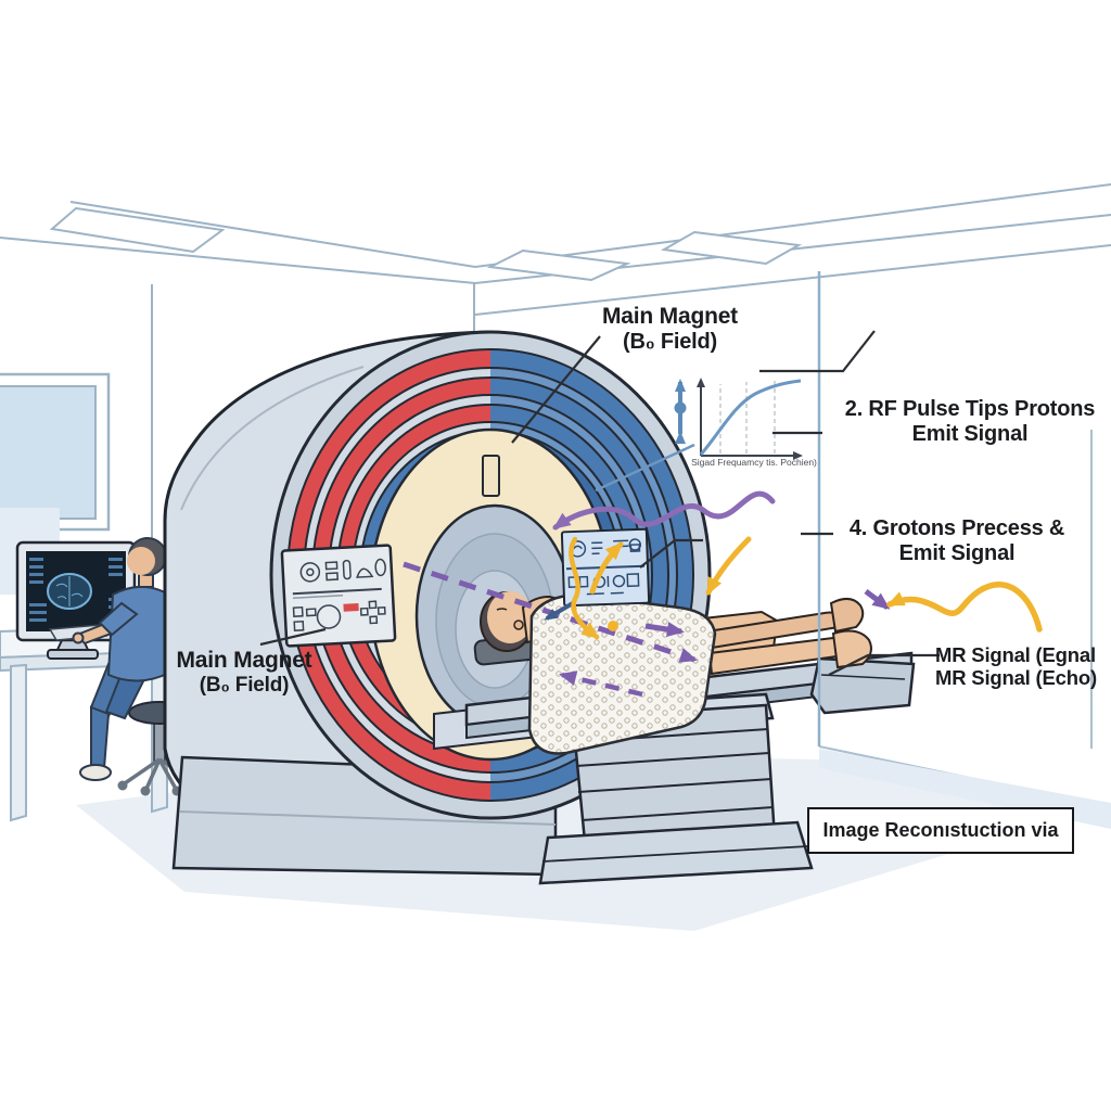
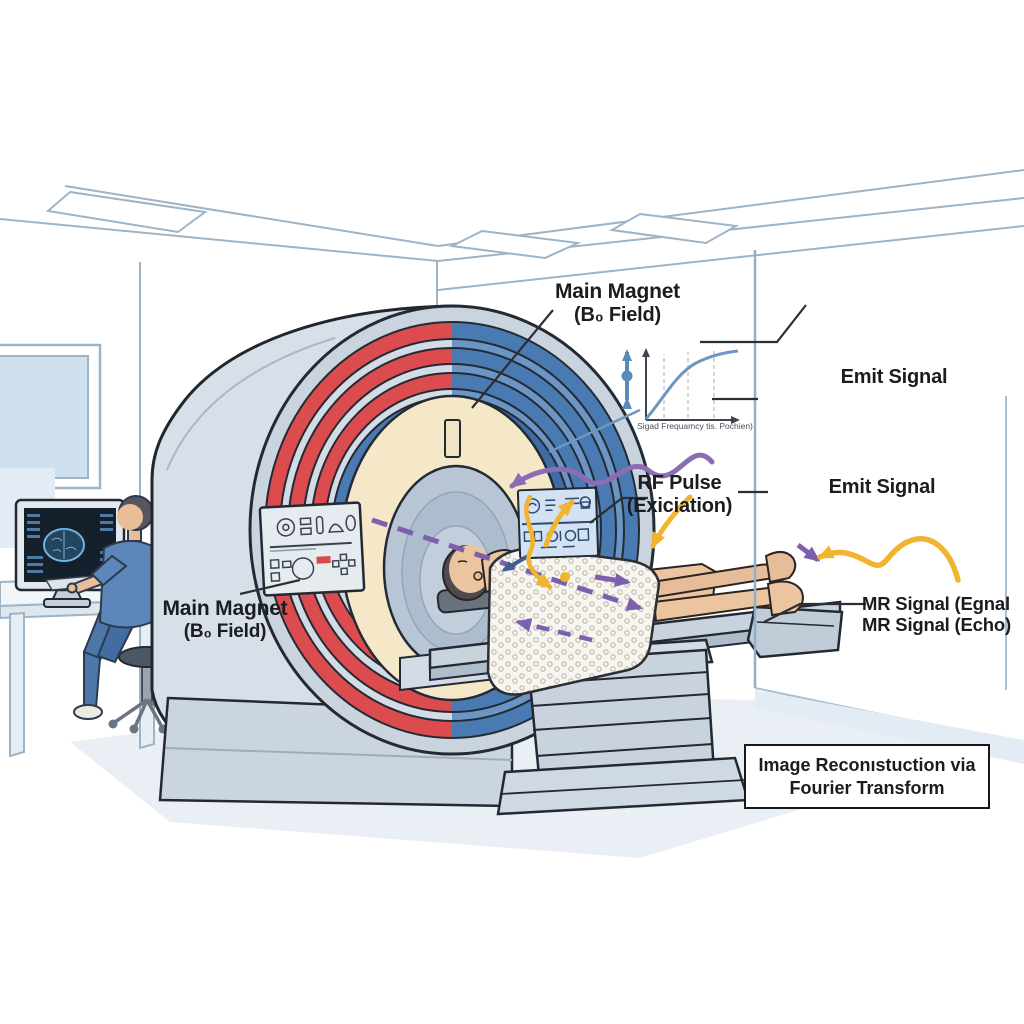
  Main Magnet
  (B₀ Field)
- 2. RF Pulse Tips Protons
  Emit Signal
- 4. Grotons Precess &
  Emit Signal
+ RF Pulse
+ (Exiciation)
  MR Signal (Egnal
  MR Signal (Echo)
  Main Magnet
  (B₀ Field)
  Image Reconıstuction via
+ Fourier Transform
  Sigad Frequamcy tis. Pochien)
